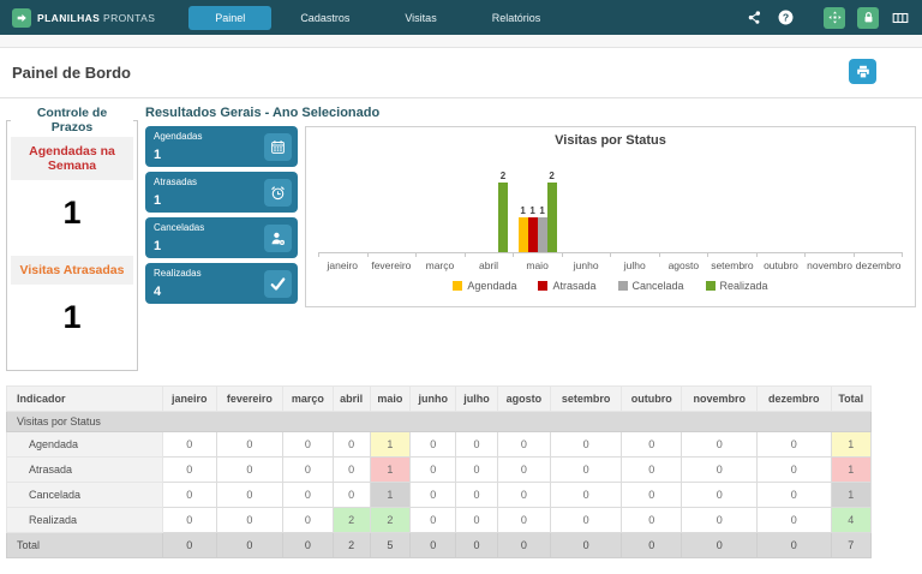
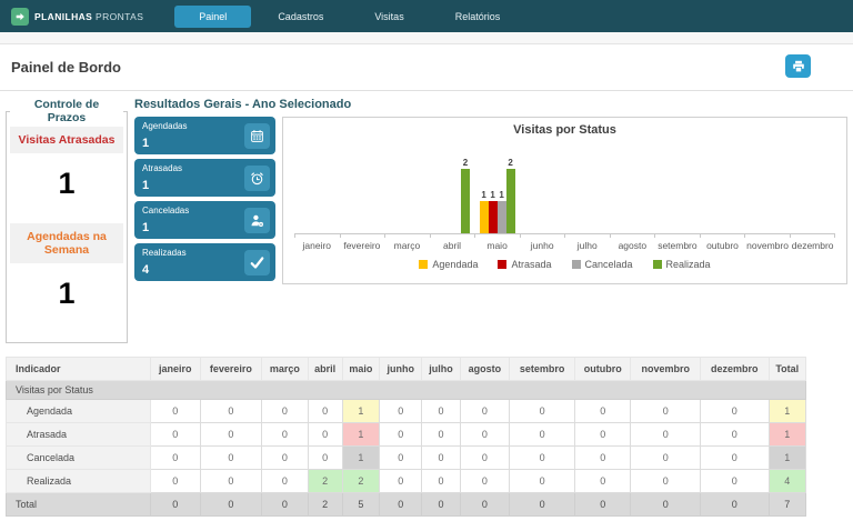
  PLANILHAS PRONTAS
  Painel
  Cadastros
  Visitas
  Relatórios
- ?
  Painel de Bordo
  Controle de Prazos
- Agendadas na Semana
+ Visitas Atrasadas
  1
- Visitas Atrasadas
+ Agendadas na Semana
  1
  Resultados Gerais - Ano Selecionado
  Agendadas
  1
  Atrasadas
  1
  Canceladas
  1
  Realizadas
  4
  Visitas por Status
  2
  1
  1
  1
  2
  janeiro
  fevereiro
  março
  abril
  maio
  junho
  julho
  agosto
  setembro
  outubro
  novembro
  dezembro
  Agendada
  Atrasada
  Cancelada
  Realizada
  Indicador	janeiro	fevereiro	março	abril	maio	junho	julho	agosto	setembro	outubro	novembro	dezembro	Total
  Visitas por Status
  Agendada	0	0	0	0	1	0	0	0	0	0	0	0	1
  Atrasada	0	0	0	0	1	0	0	0	0	0	0	0	1
  Cancelada	0	0	0	0	1	0	0	0	0	0	0	0	1
  Realizada	0	0	0	2	2	0	0	0	0	0	0	0	4
  Total	0	0	0	2	5	0	0	0	0	0	0	0	7
